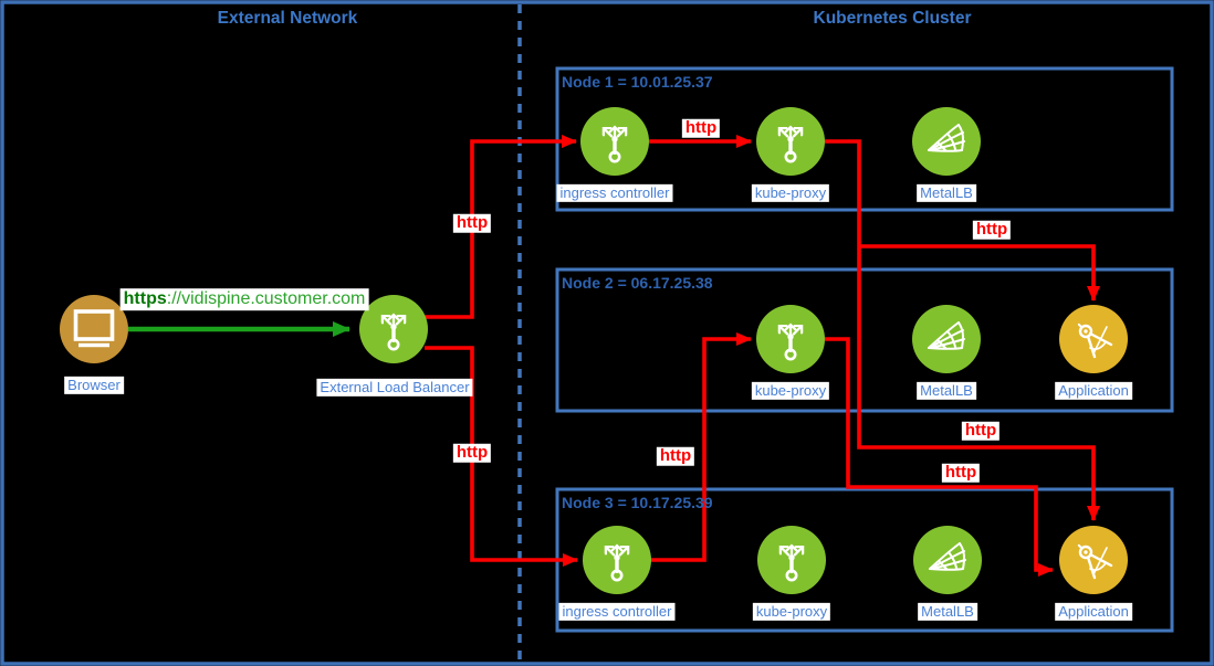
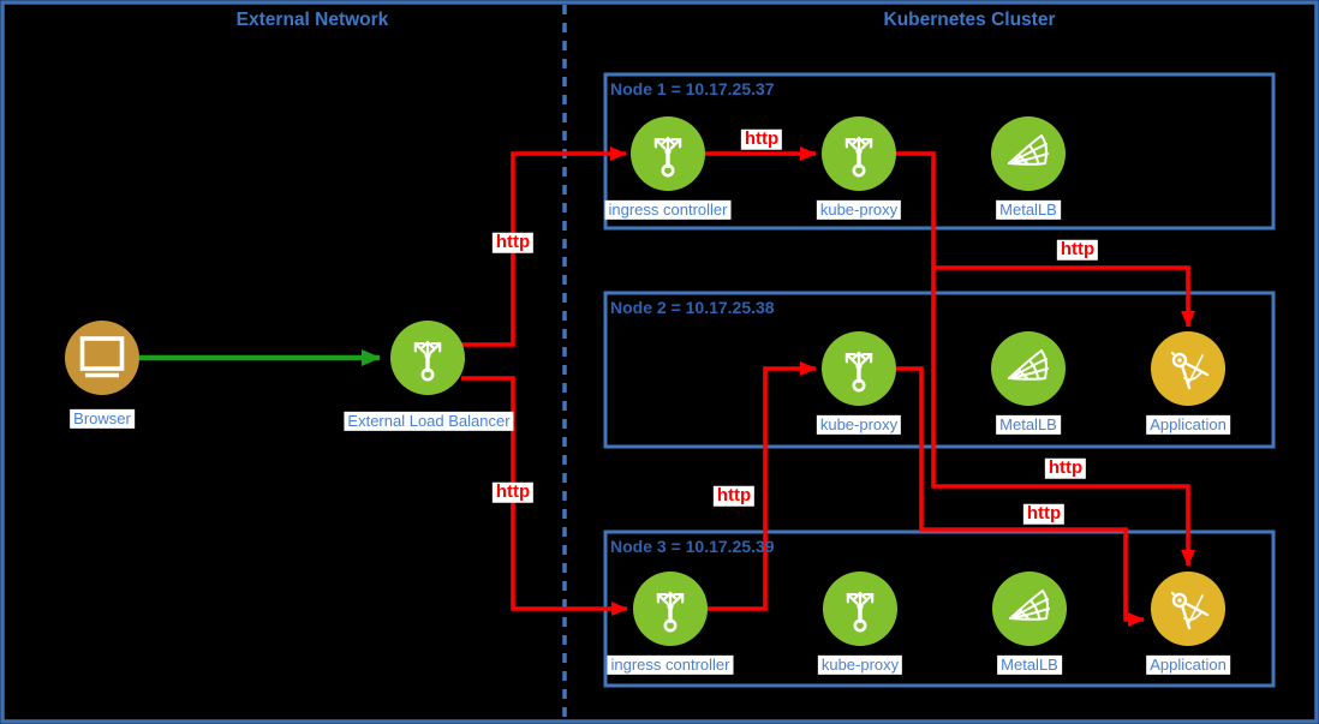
  External Network
  Kubernetes Cluster
- Node 1 = 10.01.25.37
+ Node 1 = 10.17.25.37
- Node 2 = 06.17.25.38
+ Node 2 = 10.17.25.38
  Node 3 = 10.17.25.39
- https://vidispine.customer.com
  http
  http
  http
  http
  http
  http
  http
  Browser
  External Load Balancer
  ingress controller
  kube-proxy
  MetalLB
  kube-proxy
  MetalLB
  Application
  ingress controller
  kube-proxy
  MetalLB
  Application
